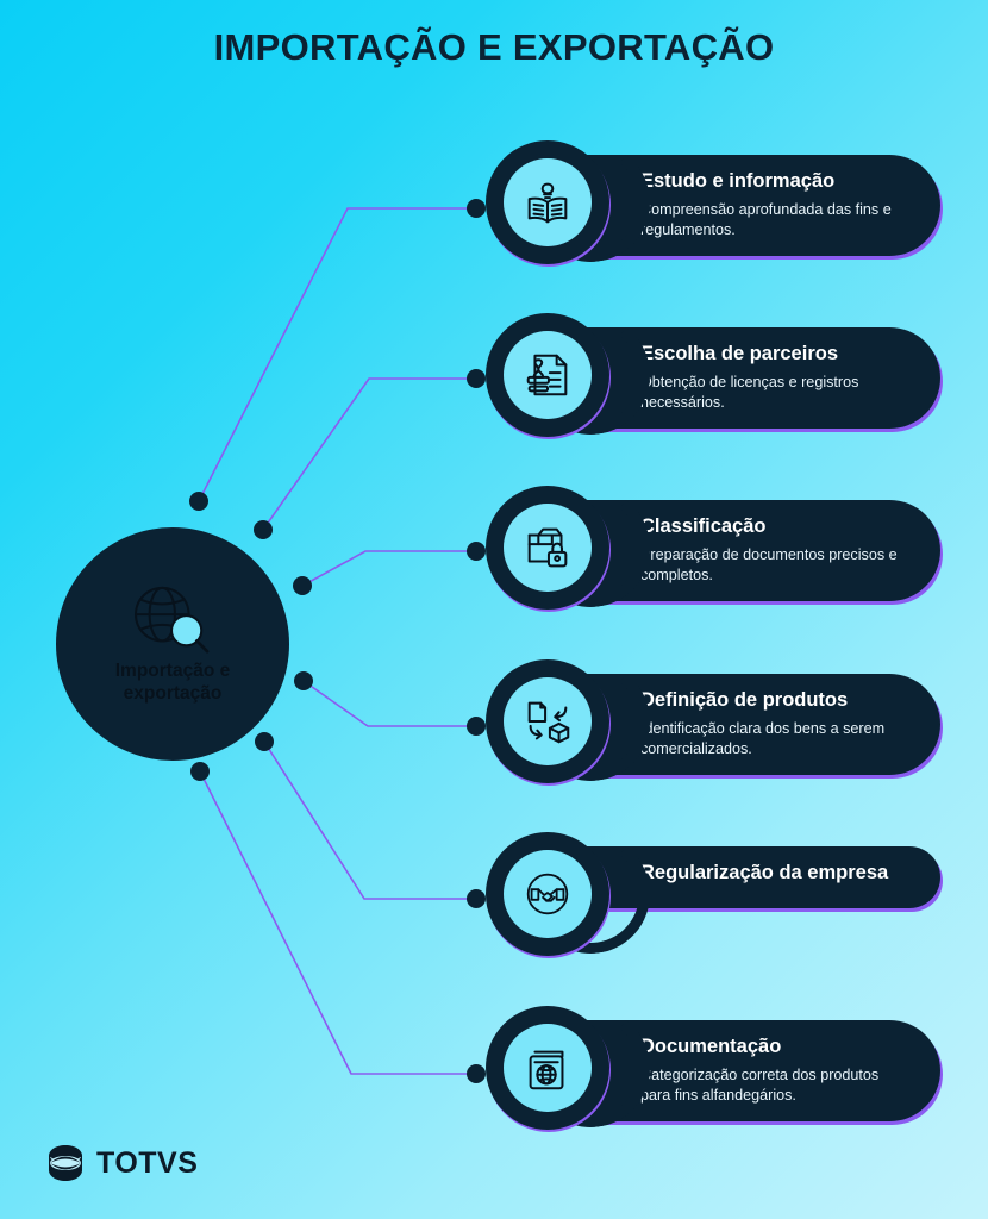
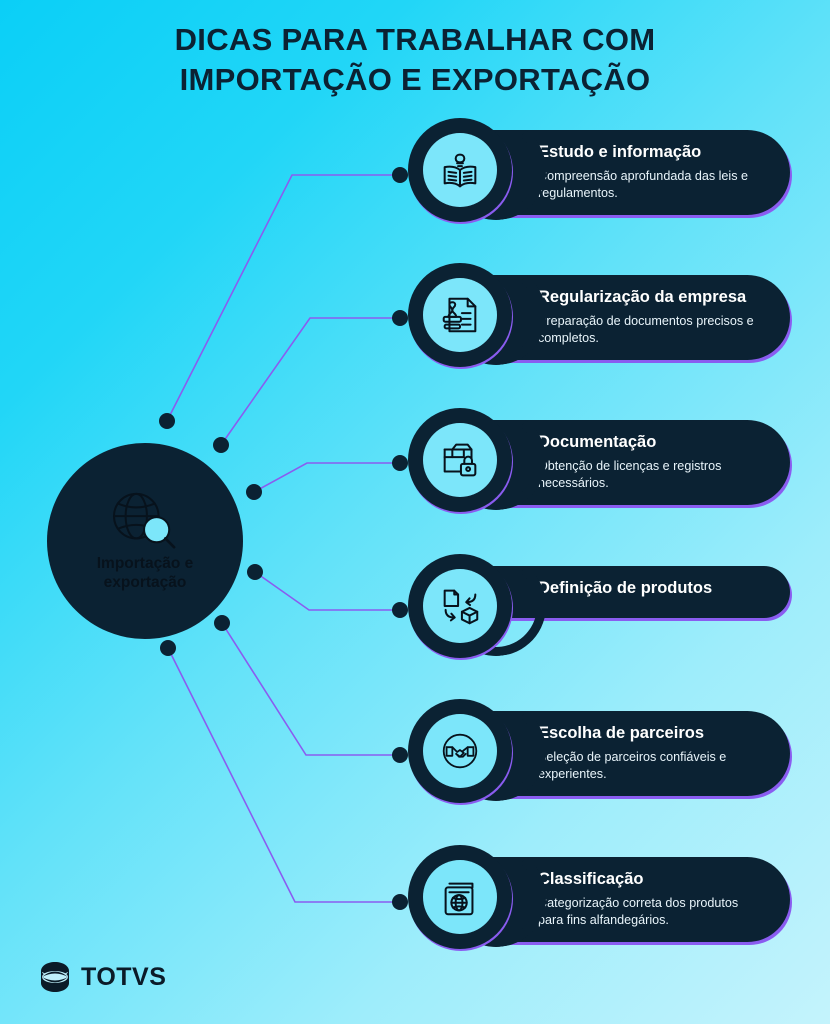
+ DICAS PARA TRABALHAR COM
  IMPORTAÇÃO E EXPORTAÇÃO
  Estudo e informação
- Compreensão aprofundada das fins e regulamentos.
+ Compreensão aprofundada das leis e regulamentos.
- Escolha de parceiros
+ Regularização da empresa
- Obtenção de licenças e registros necessários.
+ Preparação de documentos precisos e completos.
- Classificação
+ Documentação
- Preparação de documentos precisos e completos.
+ Obtenção de licenças e registros necessários.
  Definição de produtos
- Identificação clara dos bens a serem comercializados.
- Regularização da empresa
+ Escolha de parceiros
+ Seleção de parceiros confiáveis e experientes.
- Documentação
+ Classificação
  Categorização correta dos produtos para fins alfandegários.
  TOTVS
